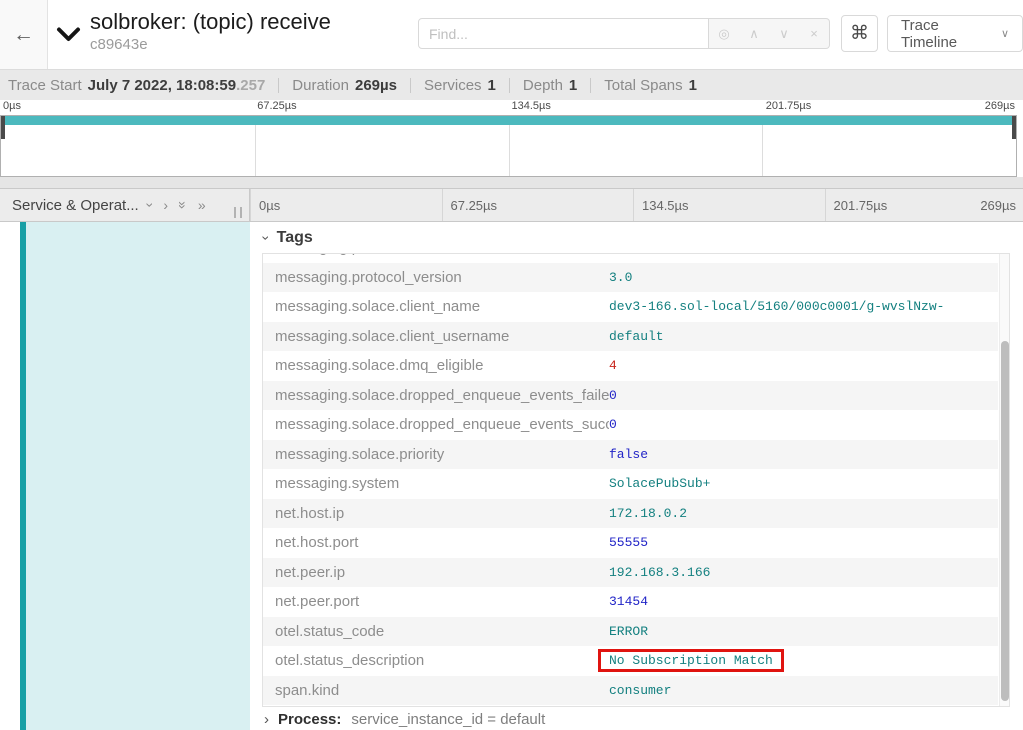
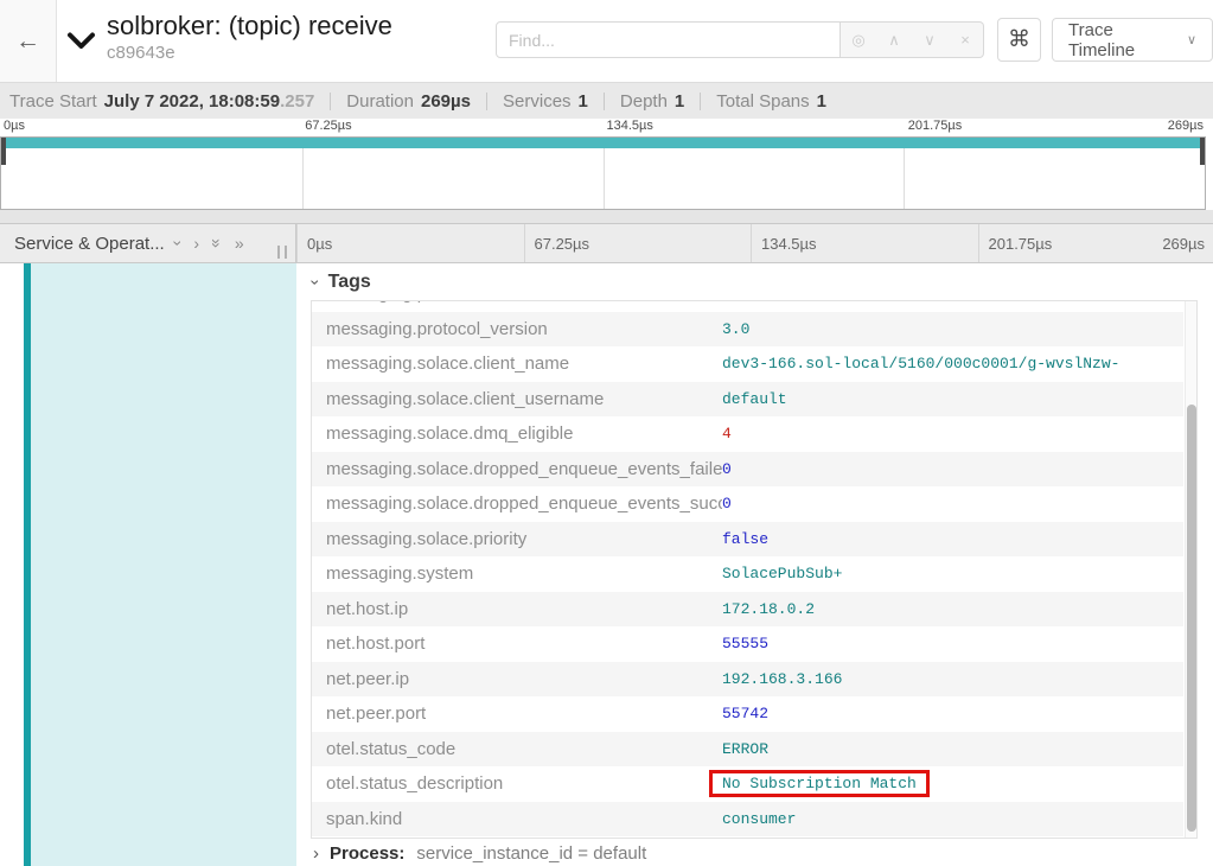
  ←
  solbroker: (topic) receive
  c89643e
  Find...
  ◎
  ∧
  ∨
  ×
  ⌘
  Trace Timeline
  ∨
  Trace Start
  July 7 2022, 18:08:59
  .257
  Duration
  269µs
  Services
  1
  Depth
  1
  Total Spans
  1
  0µs
  67.25µs
  134.5µs
  201.75µs
  269µs
  Service & Operat...
  ›
  »
  0µs
  67.25µs
  134.5µs
  201.75µs
  269µs
  Tags
  messaging.protocol_version
  3.0
  messaging.solace.client_name
  dev3-166.sol-local/5160/000c0001/g-wvslNzw-
  messaging.solace.client_username
  default
  messaging.solace.dmq_eligible
  4
  messaging.solace.dropped_enqueue_events_faile
  0
  messaging.solace.dropped_enqueue_events_succ
  0
  messaging.solace.priority
  false
  messaging.system
  SolacePubSub+
  net.host.ip
  172.18.0.2
  net.host.port
  55555
  net.peer.ip
  192.168.3.166
  net.peer.port
- 31454
+ 55742
  otel.status_code
  ERROR
  otel.status_description
  No Subscription Match
  span.kind
  consumer
  ›
  Process:
  service_instance_id = default
